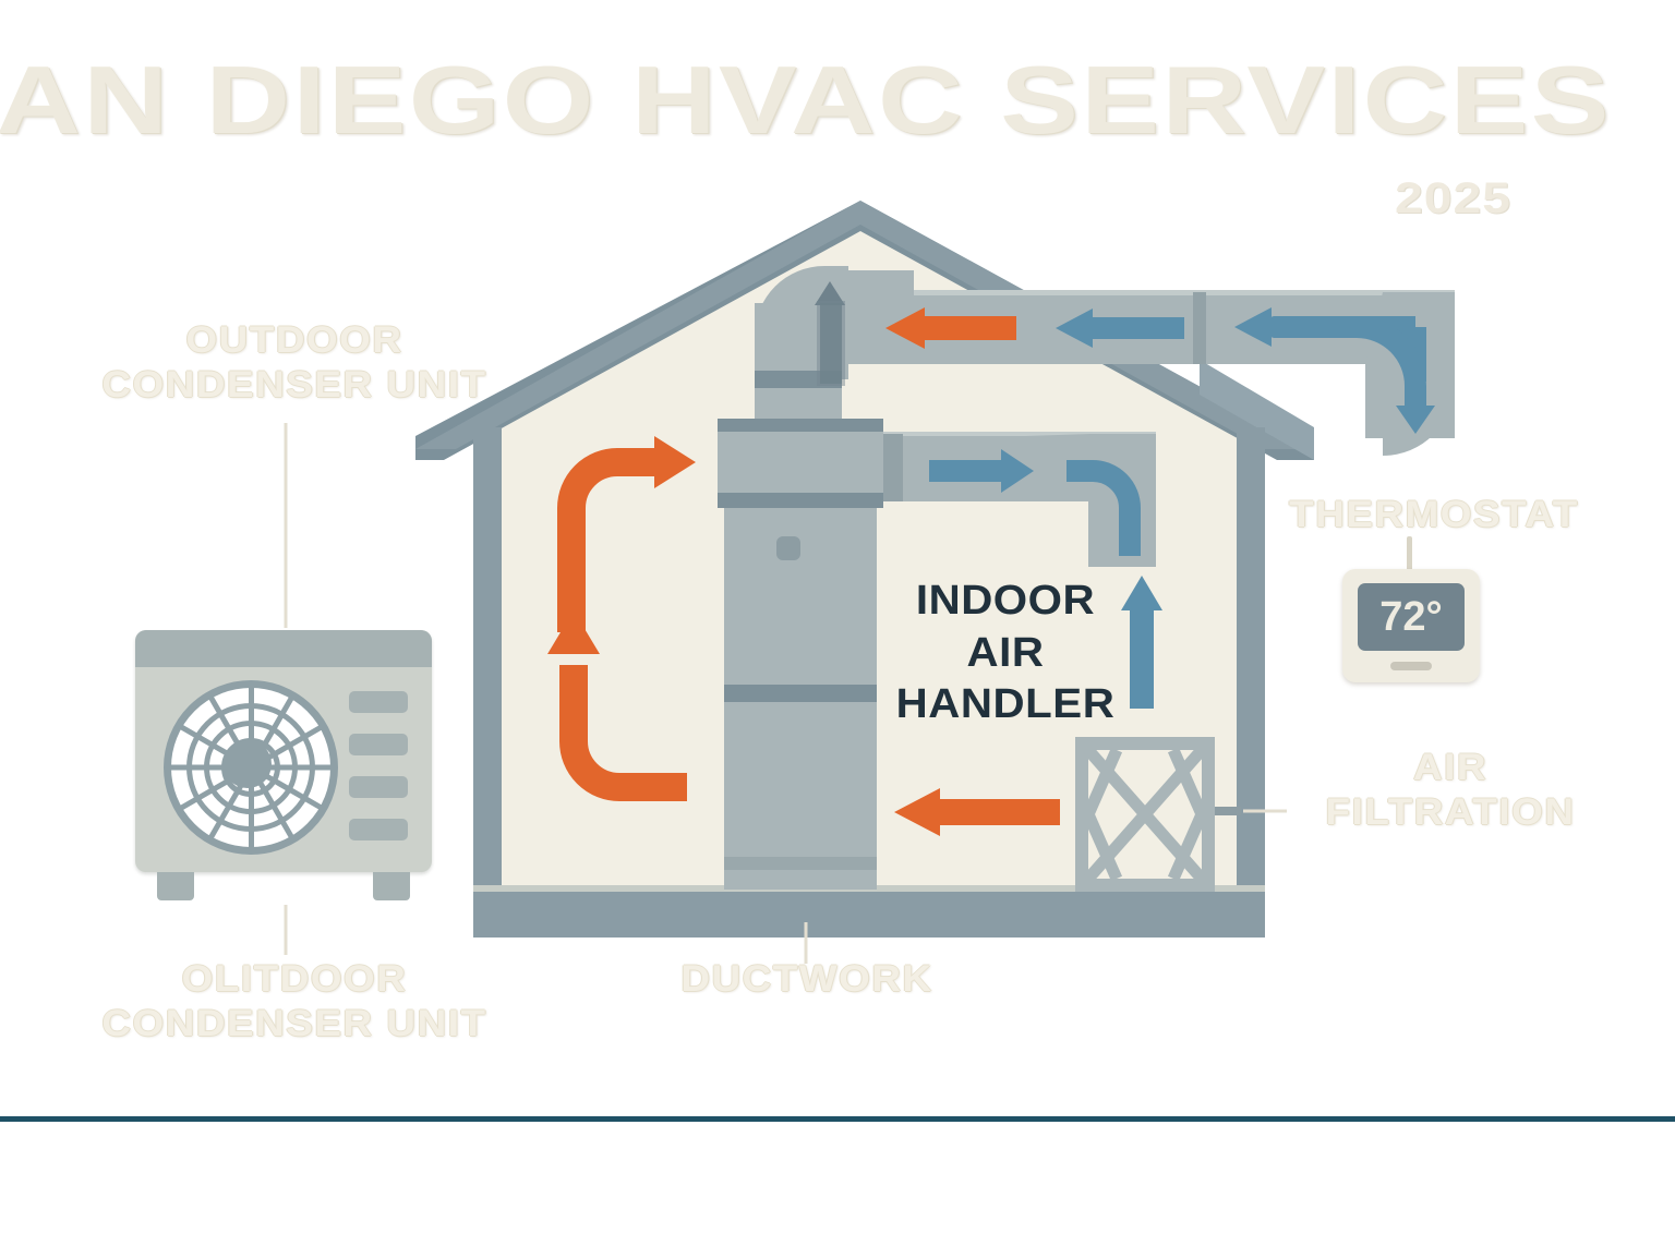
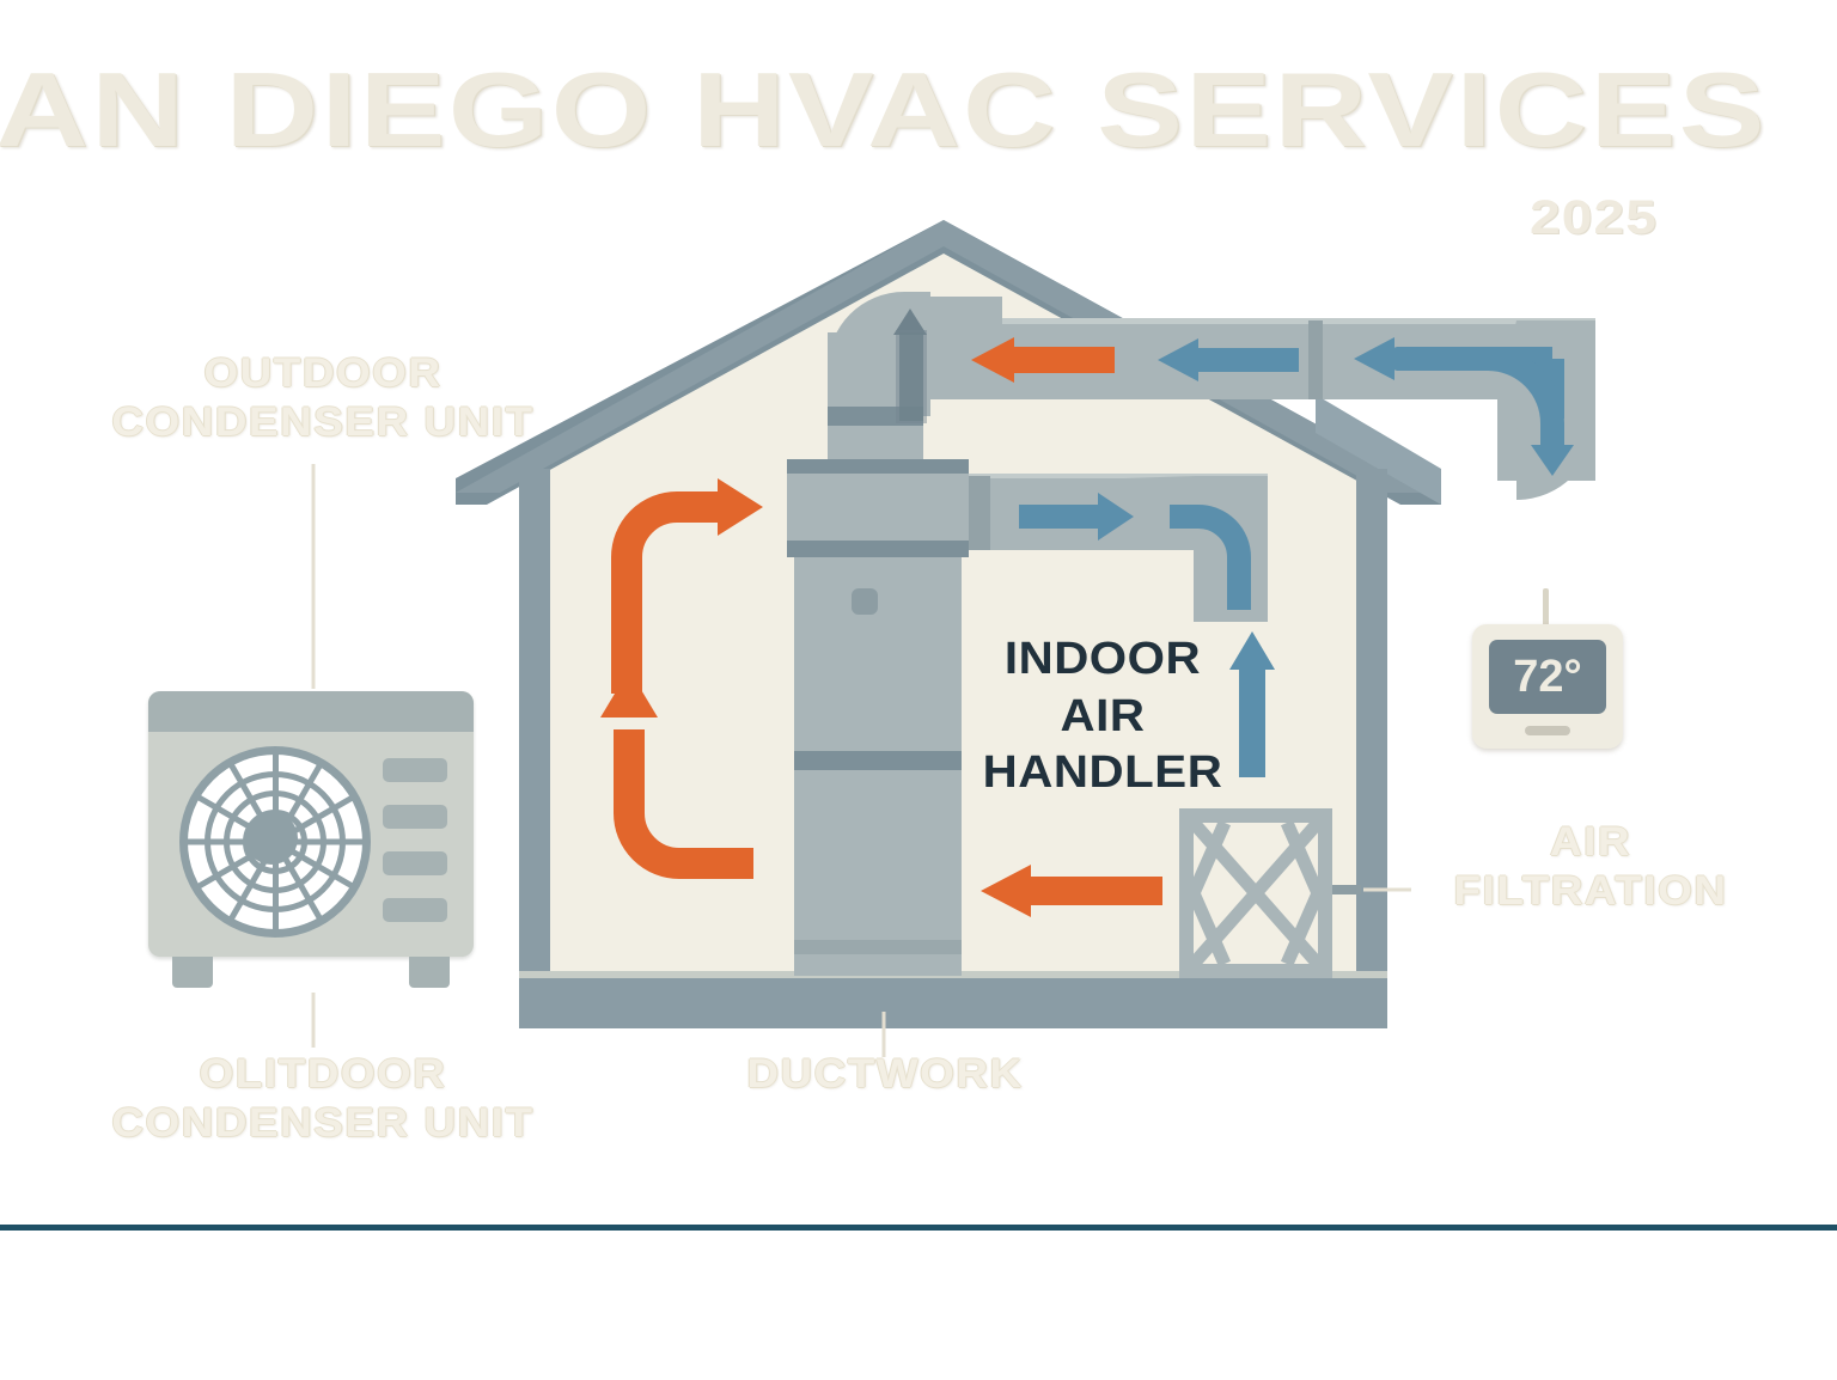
  AN DIEGO HVAC SERVICES
  2025
  INDOOR
  AIR
  HANDLER
  72°
  OUTDOOR
  CONDENSER UNIT
  OLITDOOR
  CONDENSER UNIT
  DUCTWORK
- THERMOSTAT
  AIR
  FILTRATION
